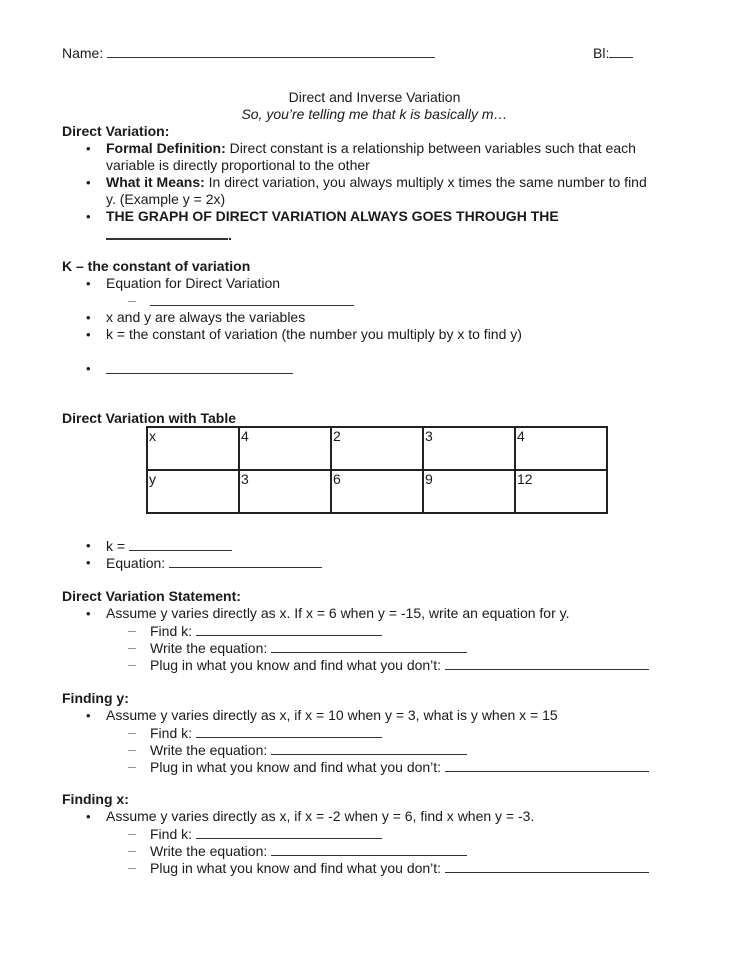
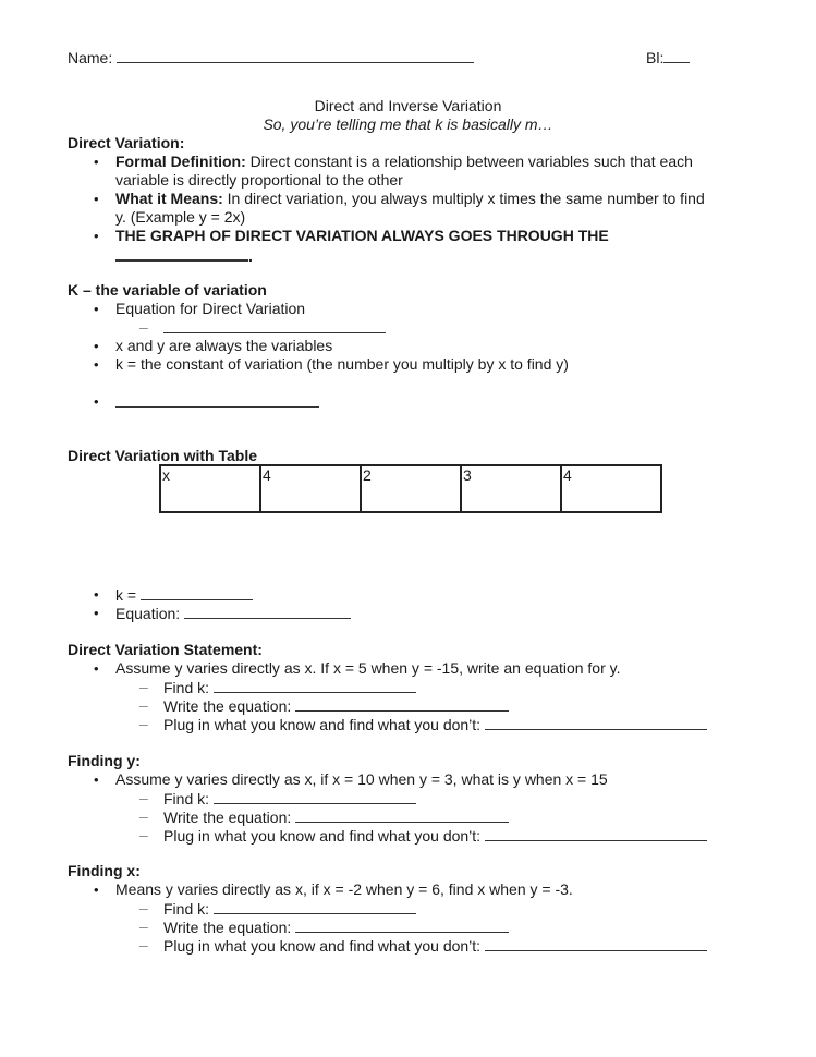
  Name:
  Bl:
  Direct and Inverse Variation
  So, you’re telling me that k is basically m…
  Direct Variation:
  •
  Formal Definition: Direct constant is a relationship between variables such that each
  variable is directly proportional to the other
  •
  What it Means: In direct variation, you always multiply x times the same number to find
  y. (Example y = 2x)
  •
  THE GRAPH OF DIRECT VARIATION ALWAYS GOES THROUGH THE
  .
- K – the constant of variation
+ K – the variable of variation
  •
  Equation for Direct Variation
  –
  •
  x and y are always the variables
  •
  k = the constant of variation (the number you multiply by x to find y)
  •
  Direct Variation with Table
  x	4	2	3	4
- y	3	6	9	12
  •
  k =
  •
  Equation:
  Direct Variation Statement:
  •
- Assume y varies directly as x. If x = 6 when y = -15, write an equation for y.
+ Assume y varies directly as x. If x = 5 when y = -15, write an equation for y.
  –
  Find k:
  –
  Write the equation:
  –
  Plug in what you know and find what you don’t:
  Finding y:
  •
  Assume y varies directly as x, if x = 10 when y = 3, what is y when x = 15
  –
  Find k:
  –
  Write the equation:
  –
  Plug in what you know and find what you don’t:
  Finding x:
  •
- Assume y varies directly as x, if x = -2 when y = 6, find x when y = -3.
+ Means y varies directly as x, if x = -2 when y = 6, find x when y = -3.
  –
  Find k:
  –
  Write the equation:
  –
  Plug in what you know and find what you don’t:
